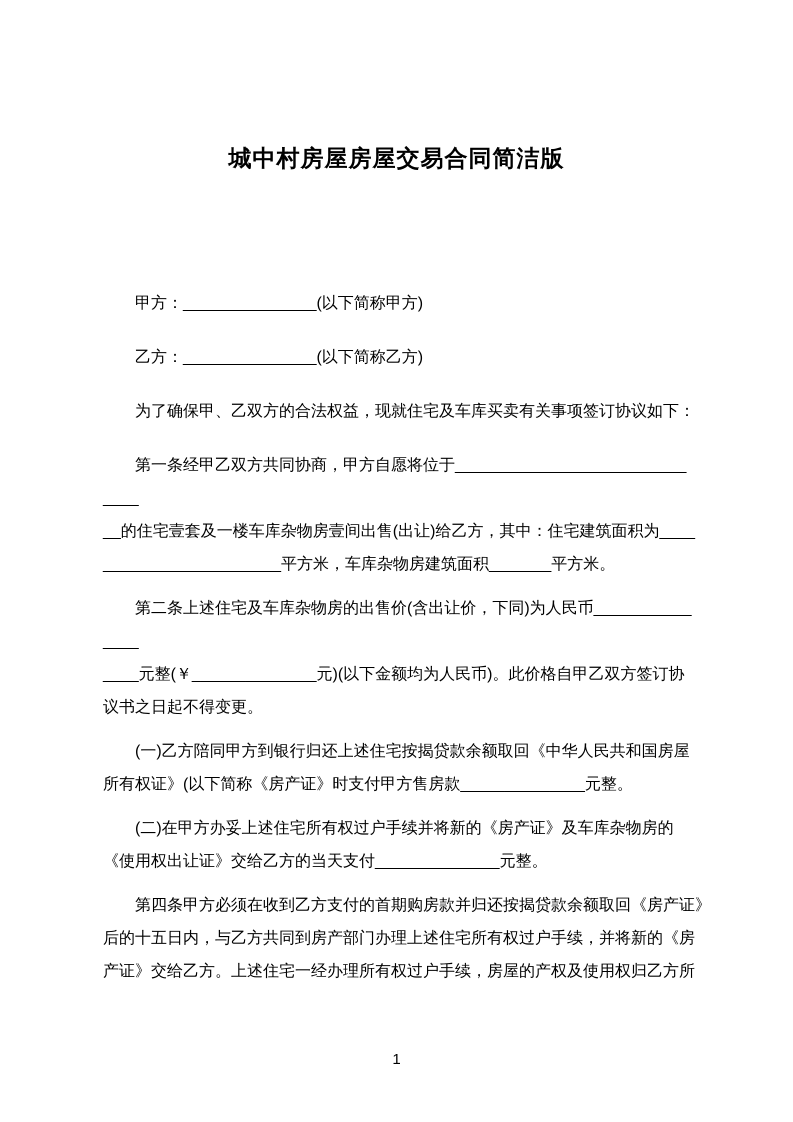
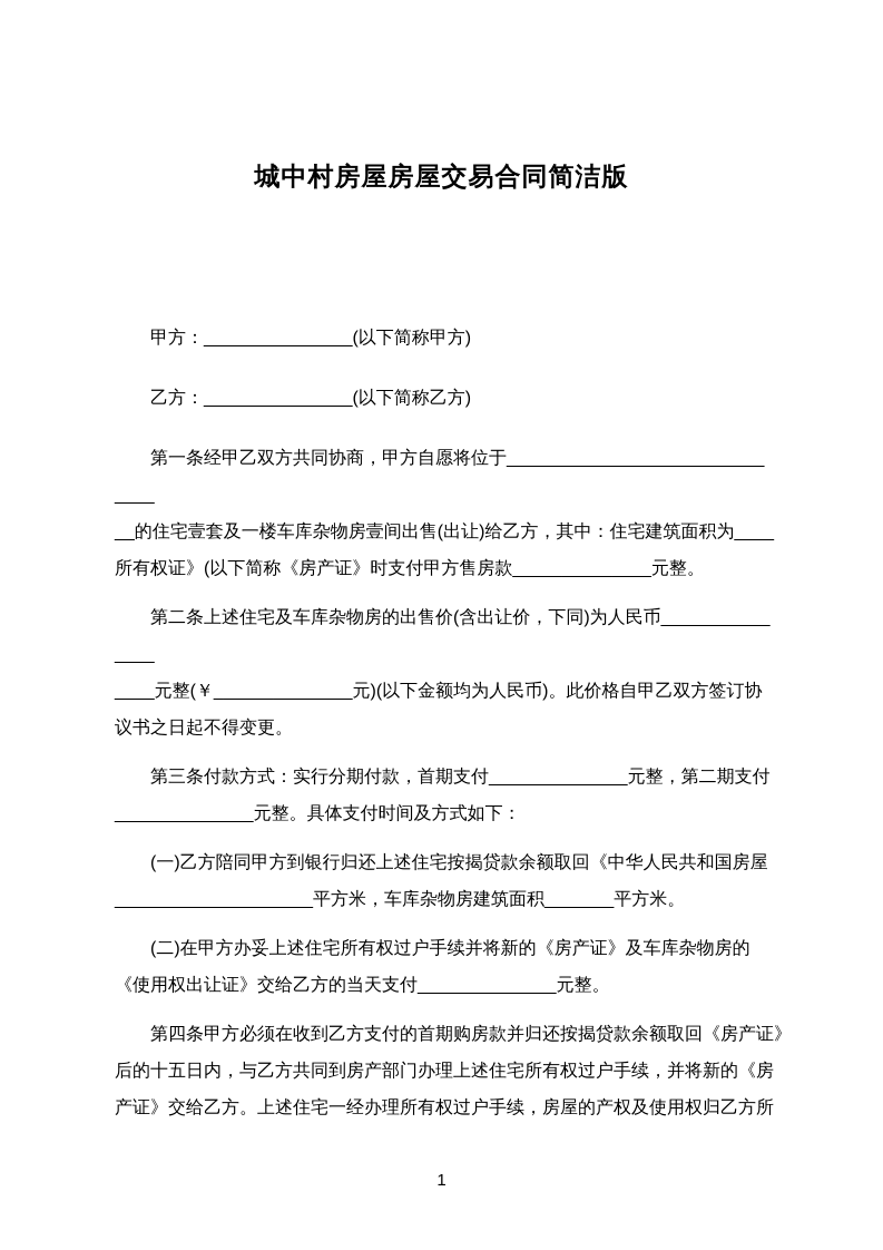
  城中村房屋房屋交易合同简洁版
  甲方：_______________(以下简称甲方)
  乙方：_______________(以下简称乙方)
- 为了确保甲、乙双方的合法权益，现就住宅及车库买卖有关事项签订协议如下：
  第一条经甲乙双方共同协商，甲方自愿将位于__________________________ ____
  __的住宅壹套及一楼车库杂物房壹间出售(出让)给乙方，其中：住宅建筑面积为____
- ____________________平方米，车库杂物房建筑面积_______平方米。
+ 所有权证》(以下简称《房产证》时支付甲方售房款______________元整。
  第二条上述住宅及车库杂物房的出售价(含出让价，下同)为人民币___________ ____
  ____元整(￥______________元)(以下金额均为人民币)。此价格自甲乙双方签订协
  议书之日起不得变更。
+ 第三条付款方式：实行分期付款，首期支付______________元整，第二期支付
+ ______________元整。具体支付时间及方式如下：
  (一)乙方陪同甲方到银行归还上述住宅按揭贷款余额取回《中华人民共和国房屋
- 所有权证》(以下简称《房产证》时支付甲方售房款______________元整。
+ ____________________平方米，车库杂物房建筑面积_______平方米。
  (二)在甲方办妥上述住宅所有权过户手续并将新的《房产证》及车库杂物房的
  《使用权出让证》交给乙方的当天支付______________元整。
  第四条甲方必须在收到乙方支付的首期购房款并归还按揭贷款余额取回《房产证》
  后的十五日内，与乙方共同到房产部门办理上述住宅所有权过户手续，并将新的《房
  产证》交给乙方。上述住宅一经办理所有权过户手续，房屋的产权及使用权归乙方所
  1
